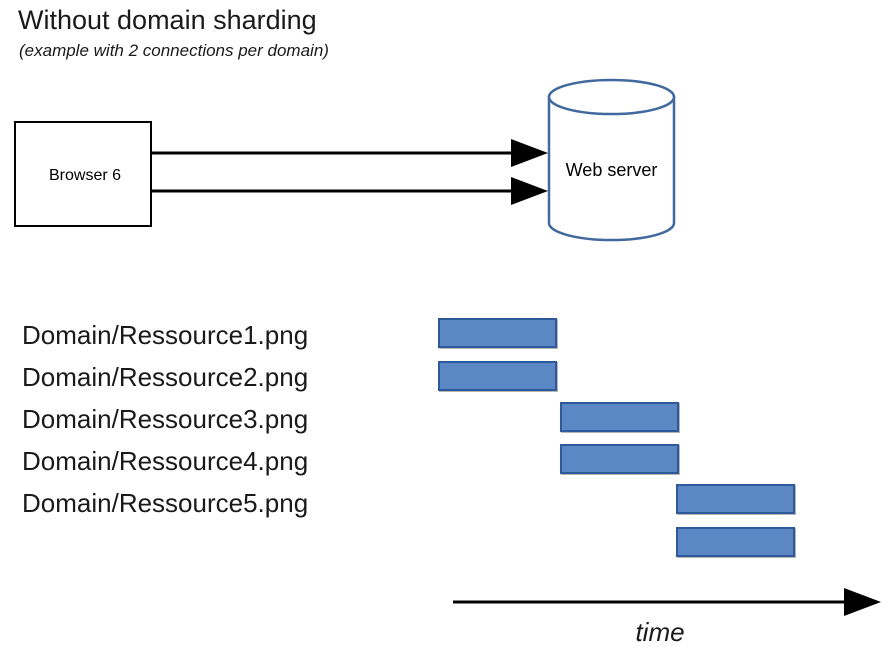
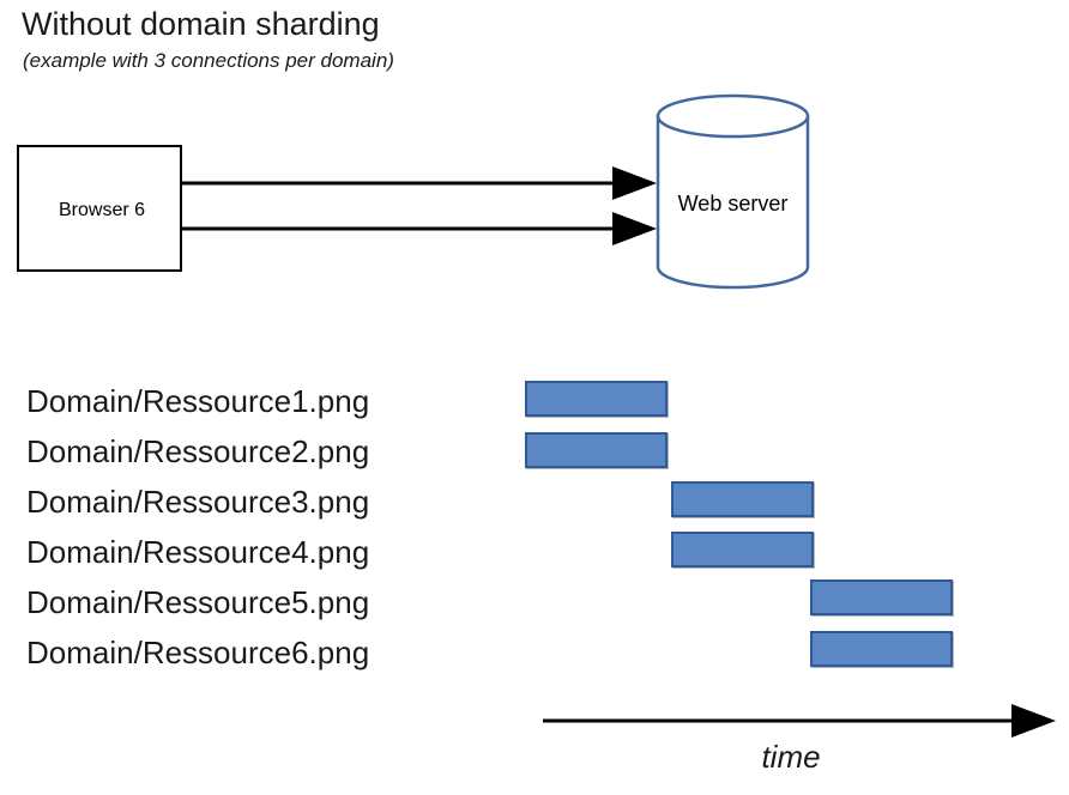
  Without domain sharding
- (example with 2 connections per domain)
+ (example with 3 connections per domain)
  Browser 6
  Web server
  Domain/Ressource1.png
  Domain/Ressource2.png
  Domain/Ressource3.png
  Domain/Ressource4.png
  Domain/Ressource5.png
+ Domain/Ressource6.png
  time
